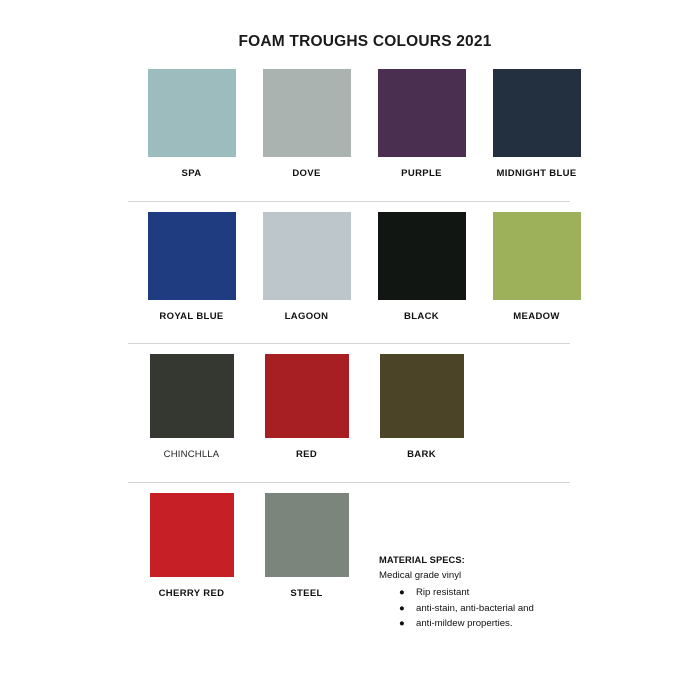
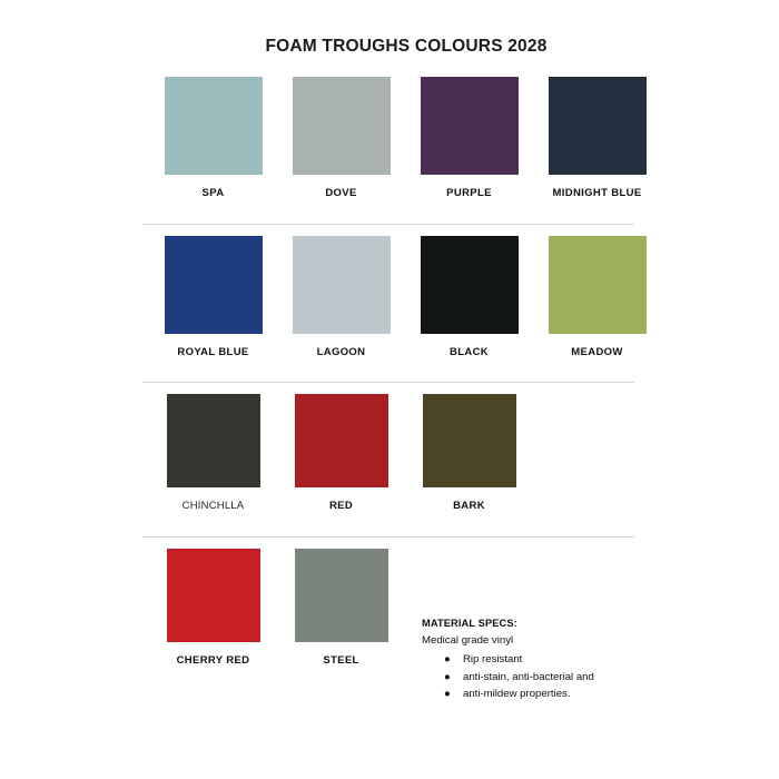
- FOAM TROUGHS COLOURS 2021
+ FOAM TROUGHS COLOURS 2028
  SPA
  DOVE
  PURPLE
  MIDNIGHT BLUE
  ROYAL BLUE
  LAGOON
  BLACK
  MEADOW
  CHINCHLLA
  RED
  BARK
  CHERRY RED
  STEEL
  MATERIAL SPECS:
  Medical grade vinyl
  ●
  Rip resistant
  ●
  anti-stain, anti-bacterial and
  ●
  anti-mildew properties.
